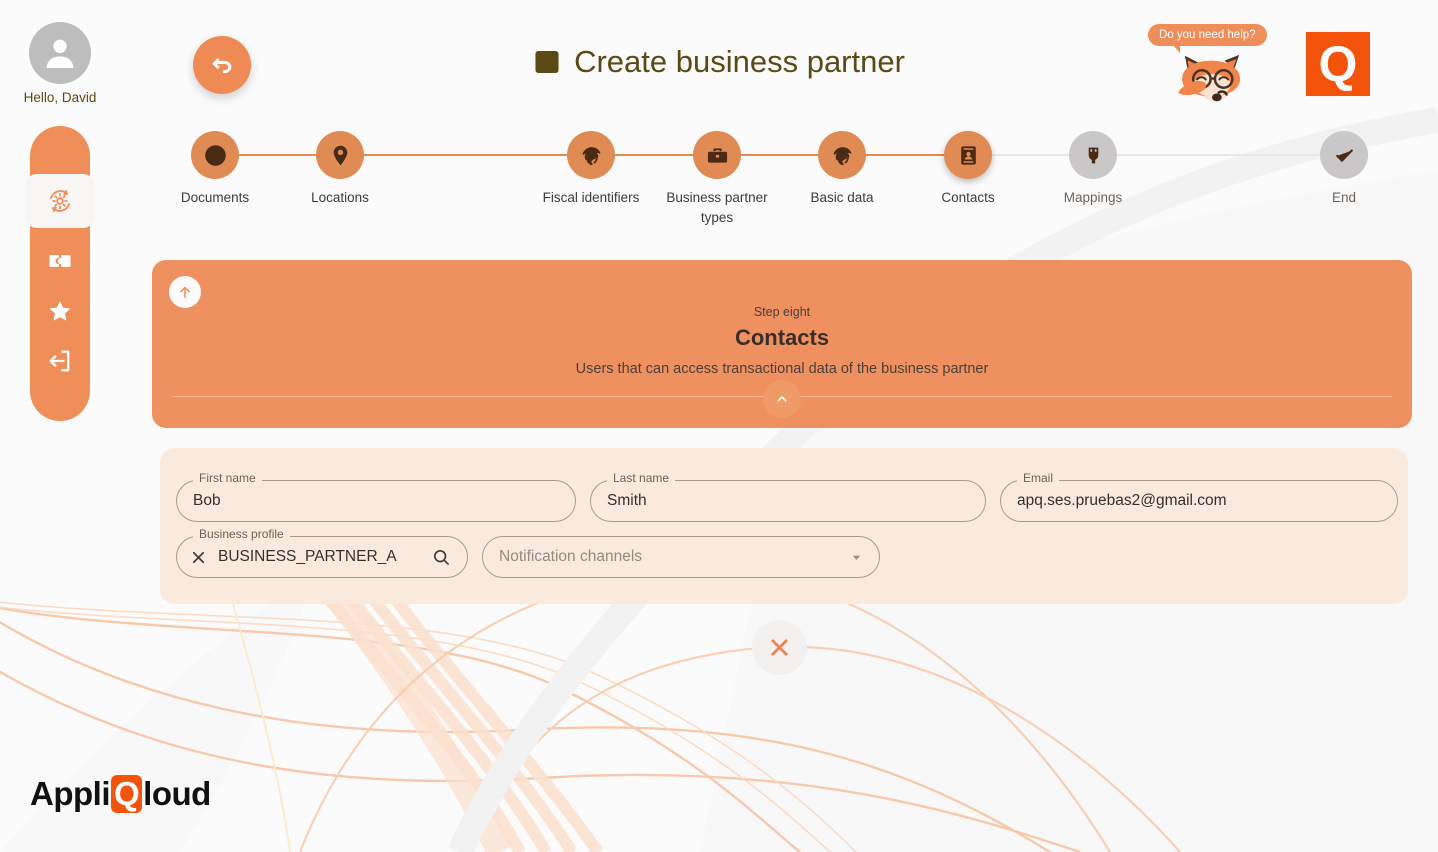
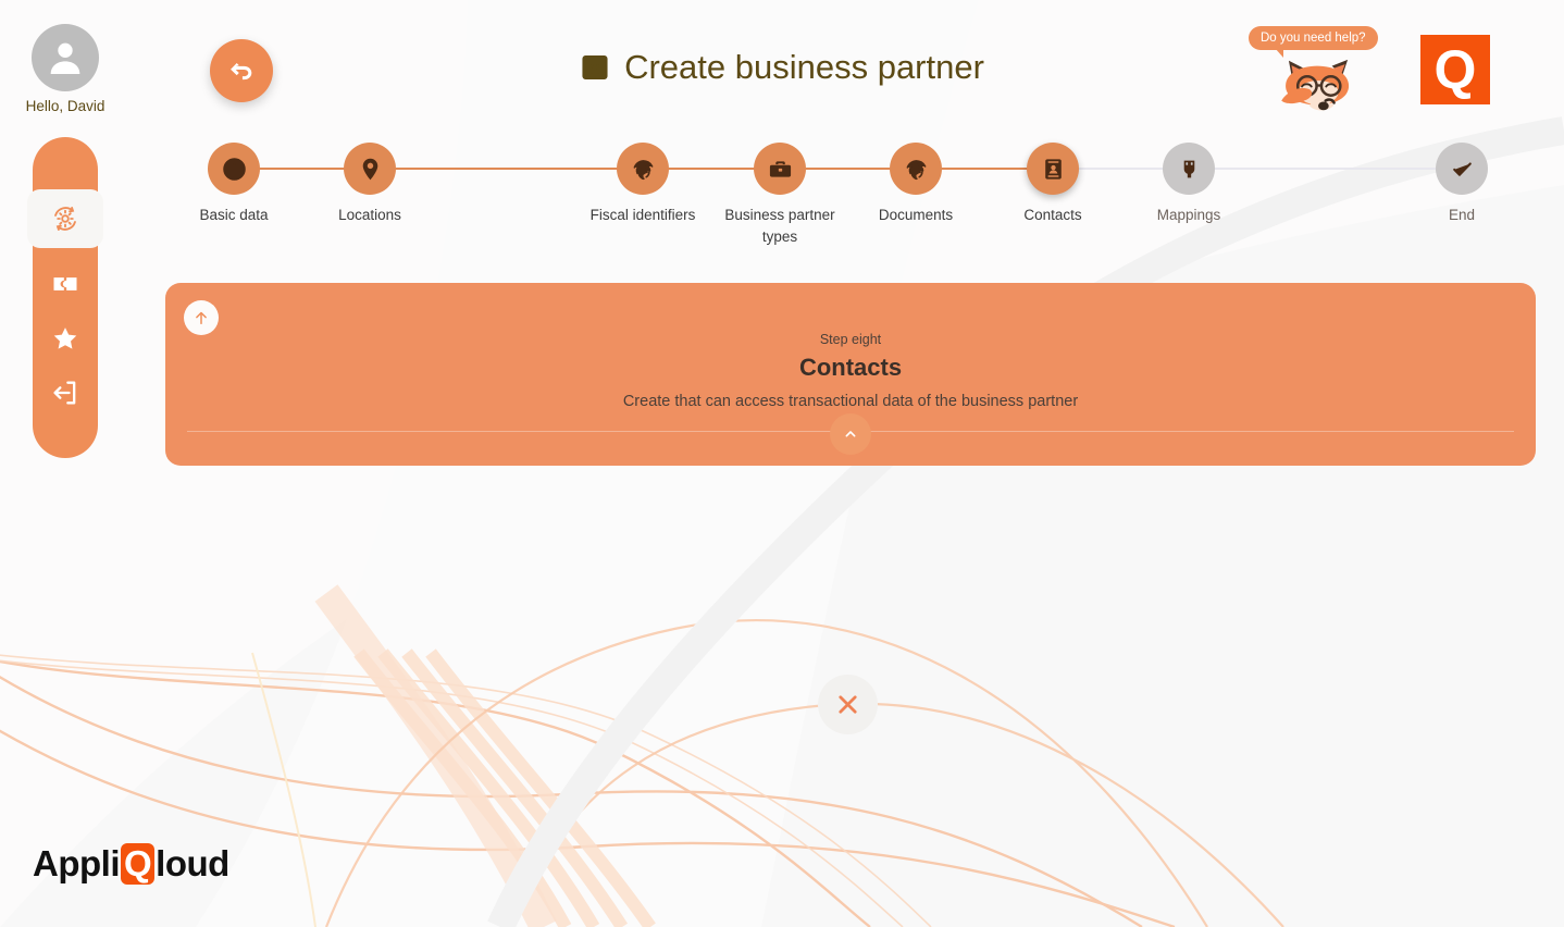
  Hello, David
  Create business partner
  Do you need help?
  Q
- Documents
+ Basic data
  Locations
  Fiscal identifiers
  Business partner types
- Basic data
+ Documents
  Contacts
  Mappings
  End
  Step eight
  Contacts
- Users that can access transactional data of the business partner
+ Create that can access transactional data of the business partner
- First name
- Bob
- Last name
- Smith
- Email
- apq.ses.pruebas2@gmail.com
- Business profile
- BUSINESS_PARTNER_A
- Notification channels
  Appli
  Q
  loud
